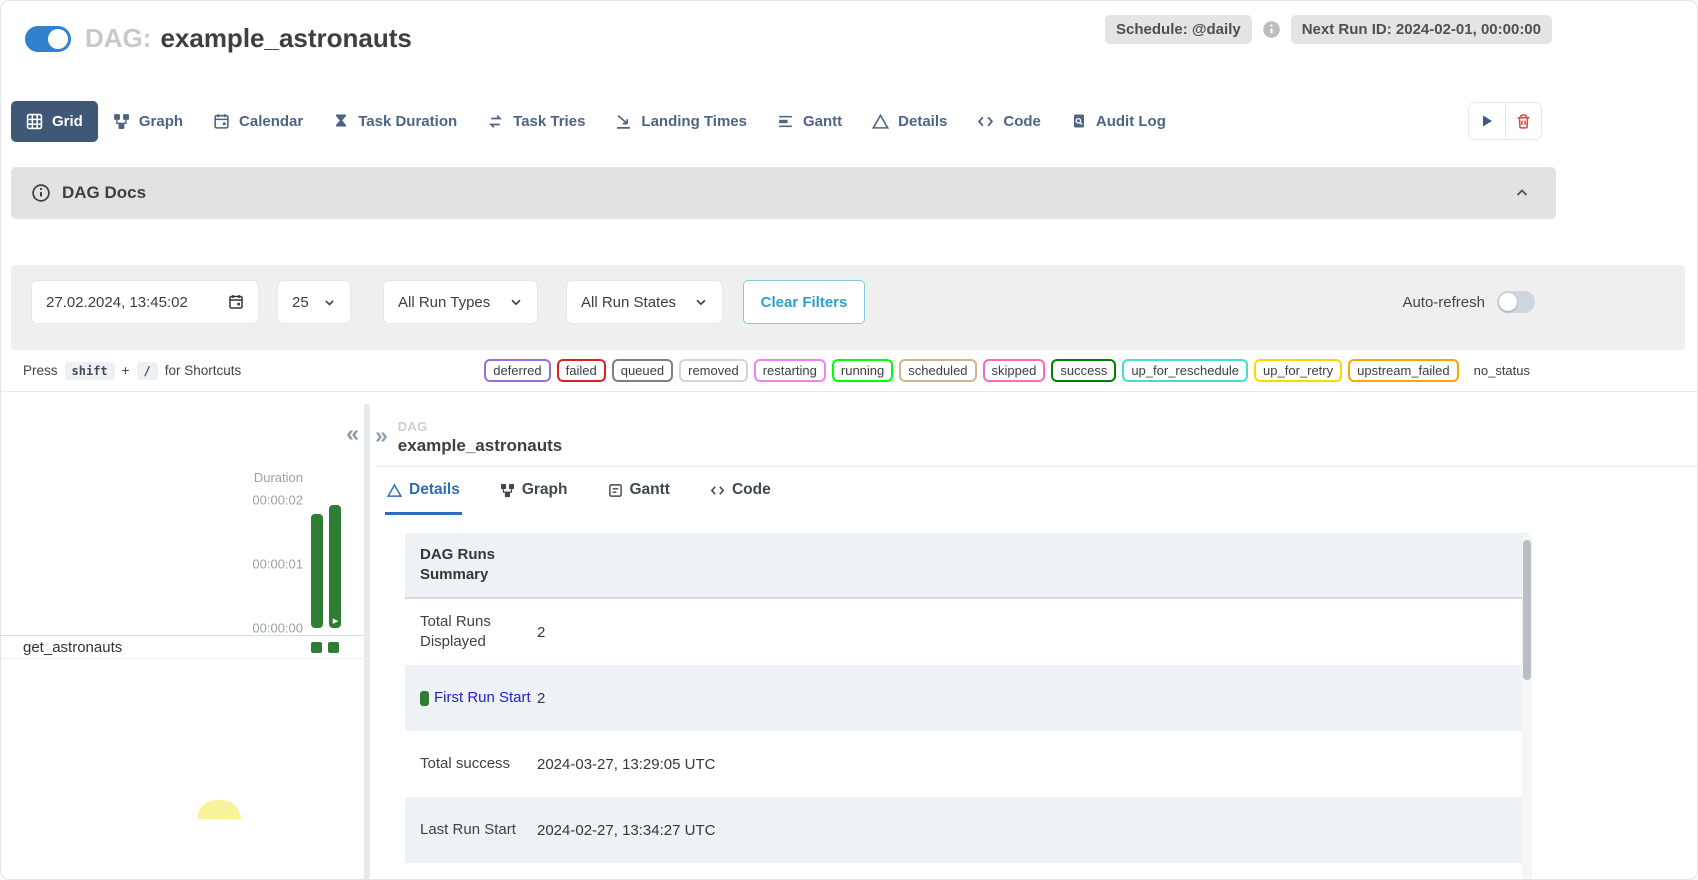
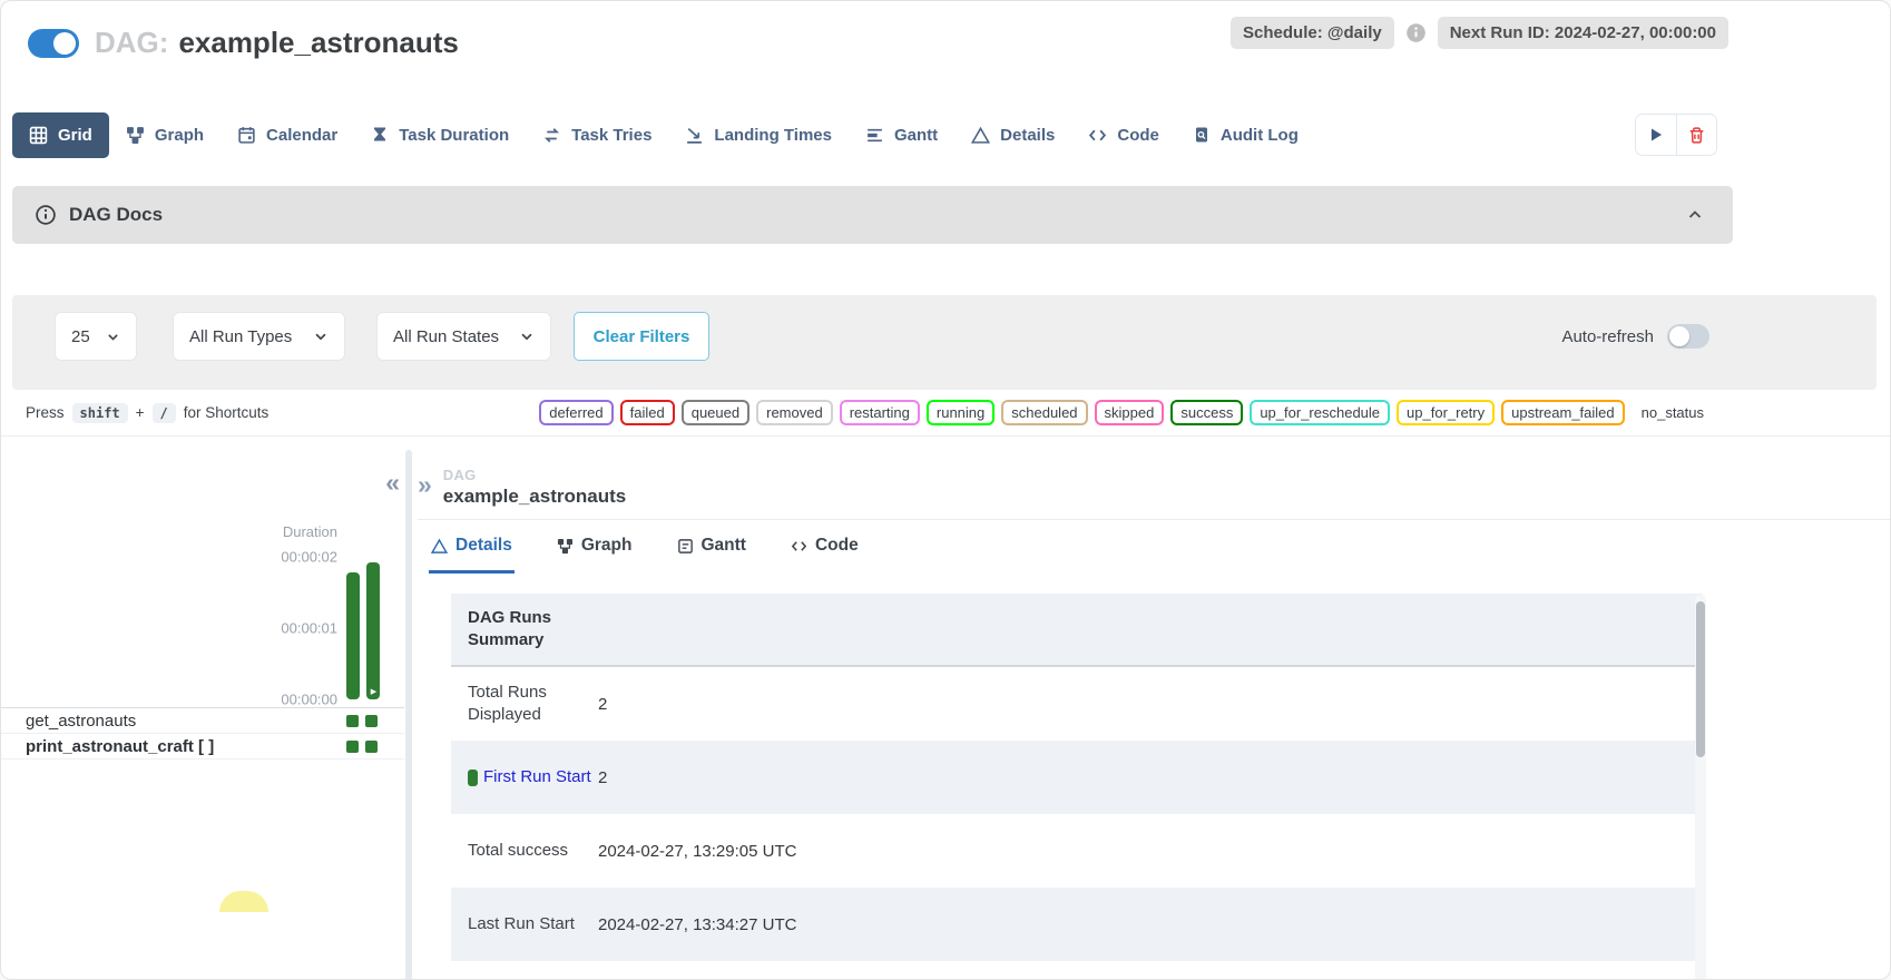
  DAG:
  example_astronauts
  Schedule: @daily
- Next Run ID: 2024-02-01, 00:00:00
+ Next Run ID: 2024-02-27, 00:00:00
  Grid
  Graph
  Calendar
  Task Duration
  Task Tries
  Landing Times
  Gantt
  Details
  Code
  Audit Log
  DAG Docs
- 27.02.2024, 13:45:02
  25
  All Run Types
  All Run States
  Clear Filters
  Auto-refresh
  Press
  shift
  +
  /
  for Shortcuts
  deferred
  failed
  queued
  removed
  restarting
  running
  scheduled
  skipped
  success
  up_for_reschedule
  up_for_retry
  upstream_failed
  no_status
  «
  Duration
  00:00:02
  00:00:01
  00:00:00
  get_astronauts
+ print_astronaut_craft [ ]
  »
  DAG
  example_astronauts
  Details
  Graph
  Gantt
  Code
  DAG Runs Summary
  Total Runs Displayed
  2
  First Run Start
  2
  Total success
- 2024-03-27, 13:29:05 UTC
+ 2024-02-27, 13:29:05 UTC
  Last Run Start
  2024-02-27, 13:34:27 UTC
